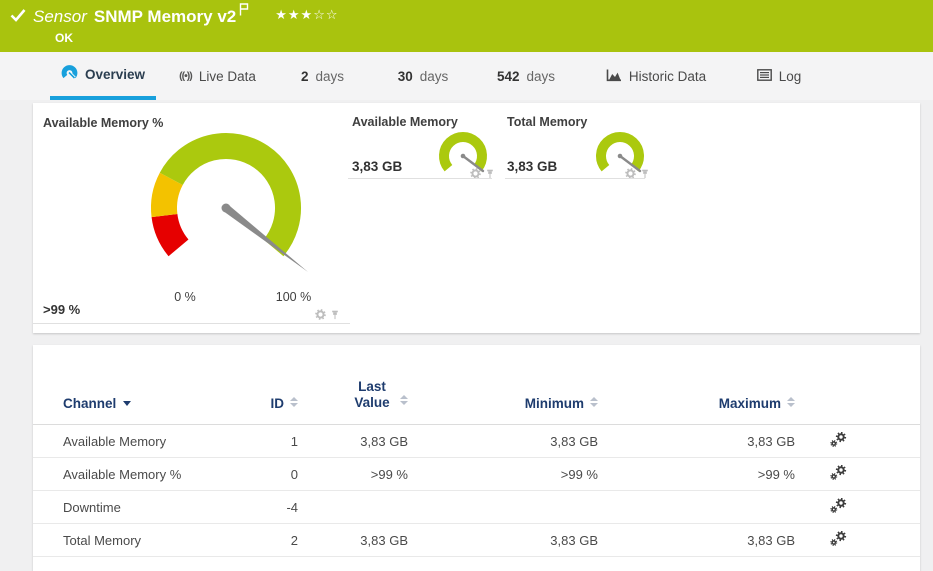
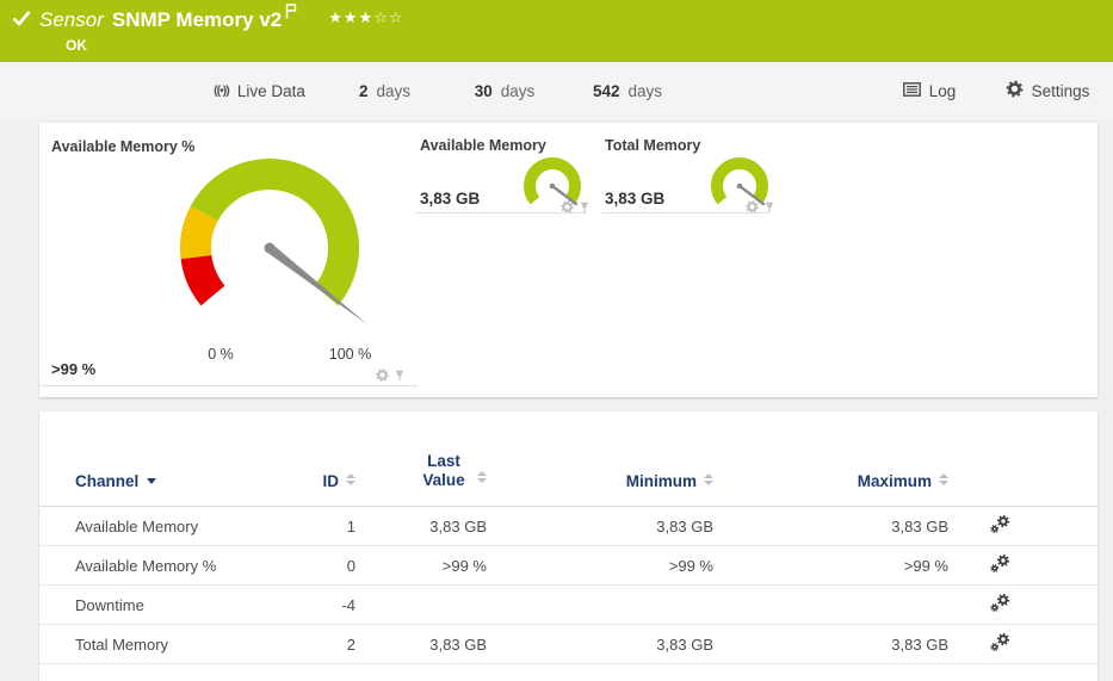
  Sensor
  SNMP Memory v2
  ★★★☆☆
  OK
- Overview
  ((•))
  Live Data
  2
  days
  30
  days
  542
  days
- Historic Data
  Log
+ Settings
  Available Memory %
  0 %
  100 %
  >99 %
  Available Memory
  3,83 GB
  Total Memory
  3,83 GB
  Channel
  ID
  Last Value
  Minimum
  Maximum
  Available Memory
  1
  3,83 GB
  3,83 GB
  3,83 GB
  Available Memory %
  0
  >99 %
  >99 %
  >99 %
  Downtime
  -4
  Total Memory
  2
  3,83 GB
  3,83 GB
  3,83 GB
